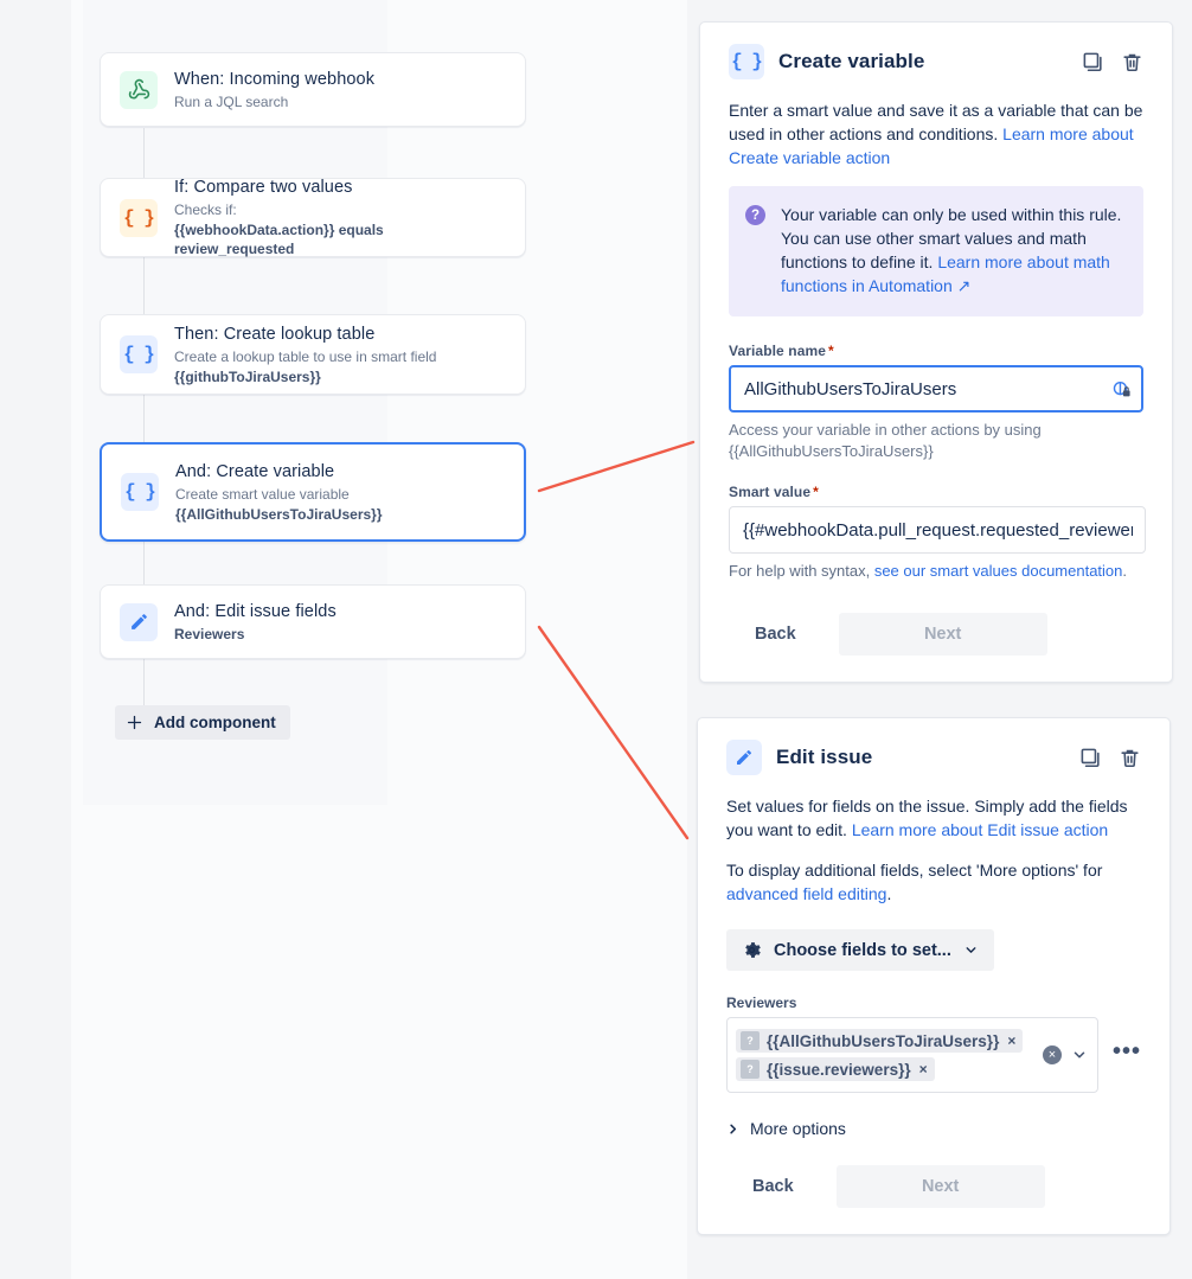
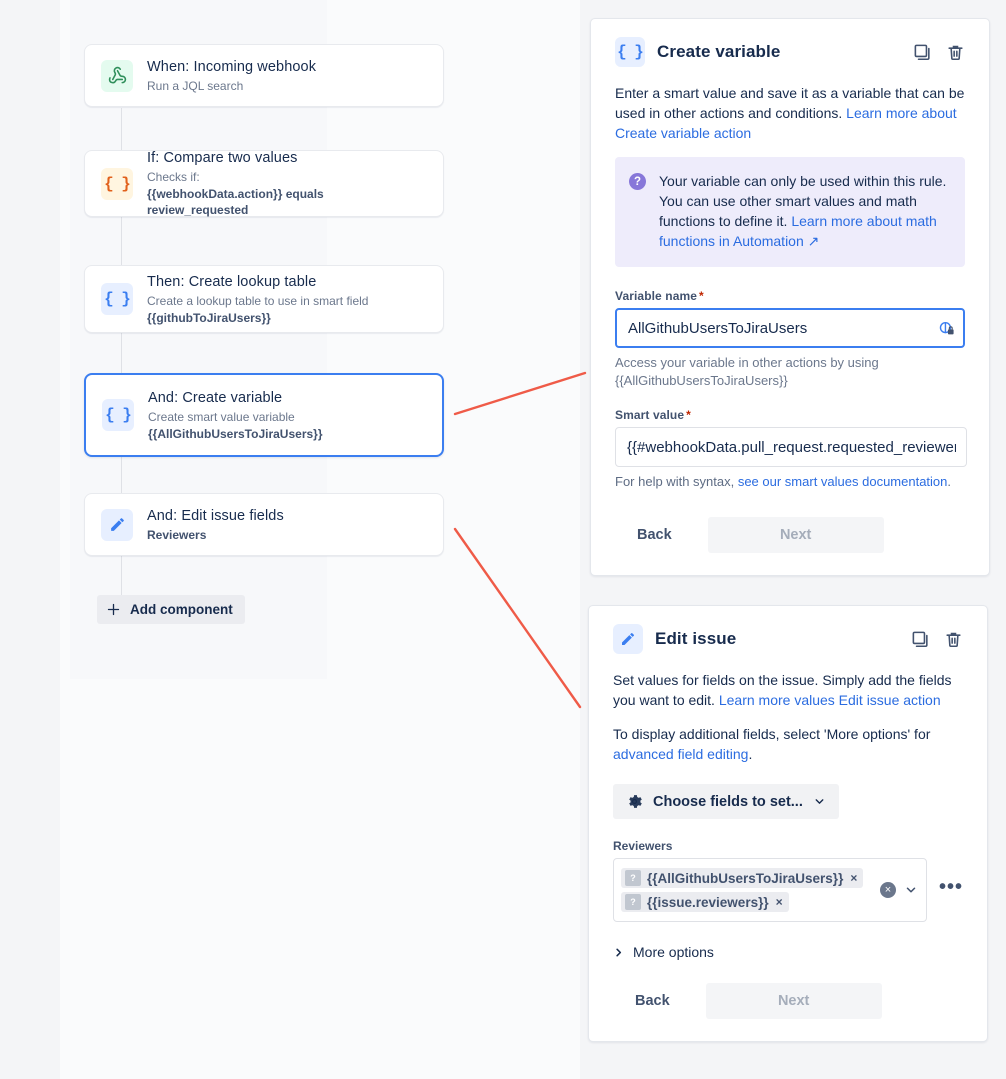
  When: Incoming webhook
  Run a JQL search
  { }
  If: Compare two values
  Checks if:
  {{webhookData.action}} equals review_requested
  { }
  Then: Create lookup table
  Create a lookup table to use in smart field
  {{githubToJiraUsers}}
  { }
  And: Create variable
  Create smart value variable
  {{AllGithubUsersToJiraUsers}}
  And: Edit issue fields
  Reviewers
  Add component
  { }
  Create variable
  Enter a smart value and save it as a variable that can be used in other actions and conditions. Learn more about Create variable action
  ?
  Your variable can only be used within this rule. You can use other smart values and math functions to define it. Learn more about math functions in Automation ↗
  Variable name
  *
  AllGithubUsersToJiraUsers
  Access your variable in other actions by using {{AllGithubUsersToJiraUsers}}
  Smart value
  *
  {{#webhookData.pull_request.requested_reviewe
  For help with syntax, see our smart values documentation.
  Back
  Next
  Edit issue
- Set values for fields on the issue. Simply add the fields you want to edit. Learn more about Edit issue action
+ Set values for fields on the issue. Simply add the fields you want to edit. Learn more values Edit issue action
  To display additional fields, select 'More options' for advanced field editing.
  Choose fields to set...
  Reviewers
  ?
  {{AllGithubUsersToJiraUsers}}
  ×
  ?
  {{issue.reviewers}}
  ×
  ×
  •••
  More options
  Back
  Next
